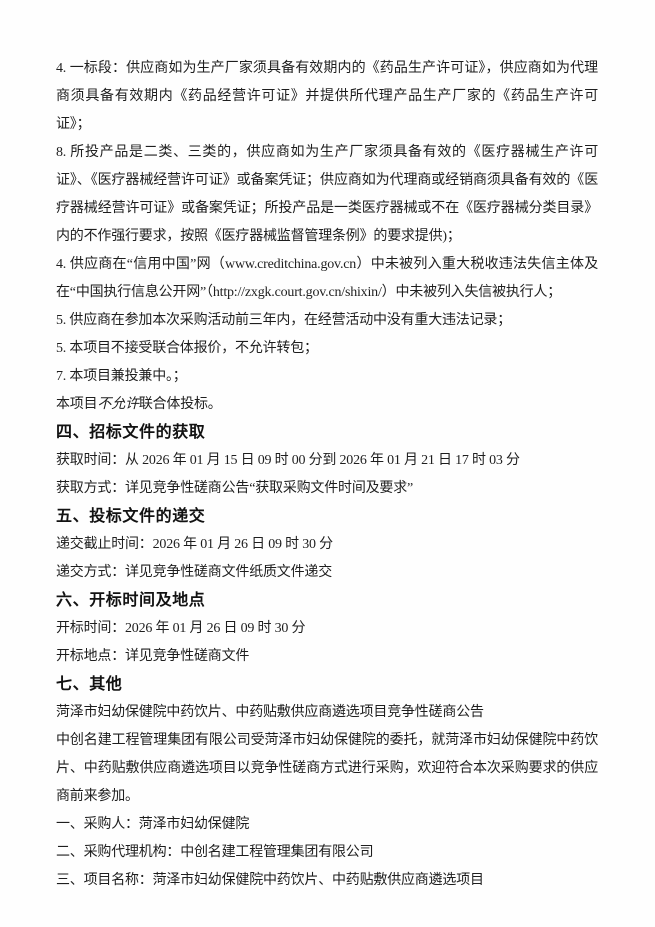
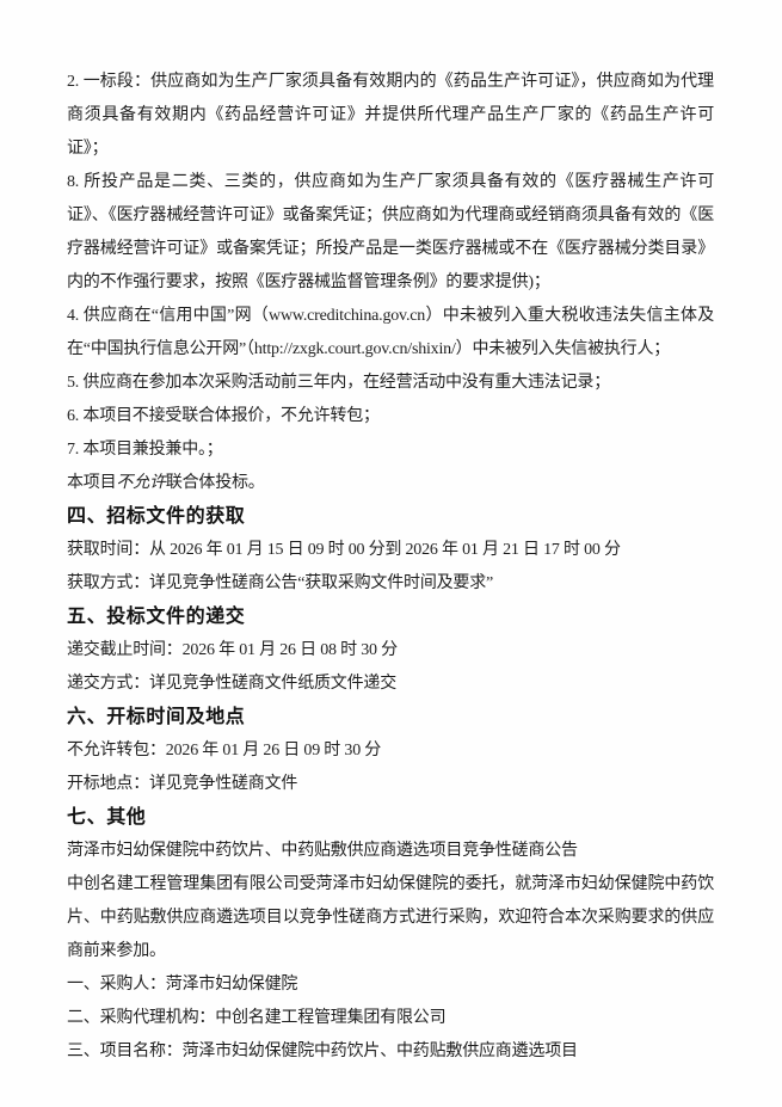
- 4. 一标段：供应商如为生产厂家须具备有效期内的《药品生产许可证》，供应商如为代理商须具备有效期内《药品经营许可证》并提供所代理产品生产厂家的《药品生产许可证》；
+ 2. 一标段：供应商如为生产厂家须具备有效期内的《药品生产许可证》，供应商如为代理商须具备有效期内《药品经营许可证》并提供所代理产品生产厂家的《药品生产许可证》；
  8. 所投产品是二类、三类的，供应商如为生产厂家须具备有效的《医疗器械生产许可证》、《医疗器械经营许可证》或备案凭证；供应商如为代理商或经销商须具备有效的《医疗器械经营许可证》或备案凭证；所投产品是一类医疗器械或不在《医疗器械分类目录》内的不作强行要求，按照《医疗器械监督管理条例》的要求提供)；
  4. 供应商在“信用中国”网（www.creditchina.gov.cn）中未被列入重大税收违法失信主体及在“中国执行信息公开网”（http://zxgk.court.gov.cn/shixin/）中未被列入失信被执行人；
  5. 供应商在参加本次采购活动前三年内，在经营活动中没有重大违法记录；
- 5. 本项目不接受联合体报价，不允许转包；
+ 6. 本项目不接受联合体报价，不允许转包；
  7. 本项目兼投兼中。；
  本项目不允许联合体投标。
  四、招标文件的获取
- 获取时间：从 2026 年 01 月 15 日 09 时 00 分到 2026 年 01 月 21 日 17 时 03 分
+ 获取时间：从 2026 年 01 月 15 日 09 时 00 分到 2026 年 01 月 21 日 17 时 00 分
  获取方式：详见竞争性磋商公告“获取采购文件时间及要求”
  五、投标文件的递交
- 递交截止时间：2026 年 01 月 26 日 09 时 30 分
+ 递交截止时间：2026 年 01 月 26 日 08 时 30 分
  递交方式：详见竞争性磋商文件纸质文件递交
  六、开标时间及地点
- 开标时间：2026 年 01 月 26 日 09 时 30 分
+ 不允许转包：2026 年 01 月 26 日 09 时 30 分
  开标地点：详见竞争性磋商文件
  七、其他
  菏泽市妇幼保健院中药饮片、中药贴敷供应商遴选项目竞争性磋商公告
  中创名建工程管理集团有限公司受菏泽市妇幼保健院的委托，就菏泽市妇幼保健院中药饮片、中药贴敷供应商遴选项目以竞争性磋商方式进行采购，欢迎符合本次采购要求的供应商前来参加。
  一、采购人：菏泽市妇幼保健院
  二、采购代理机构：中创名建工程管理集团有限公司
  三、项目名称：菏泽市妇幼保健院中药饮片、中药贴敷供应商遴选项目
